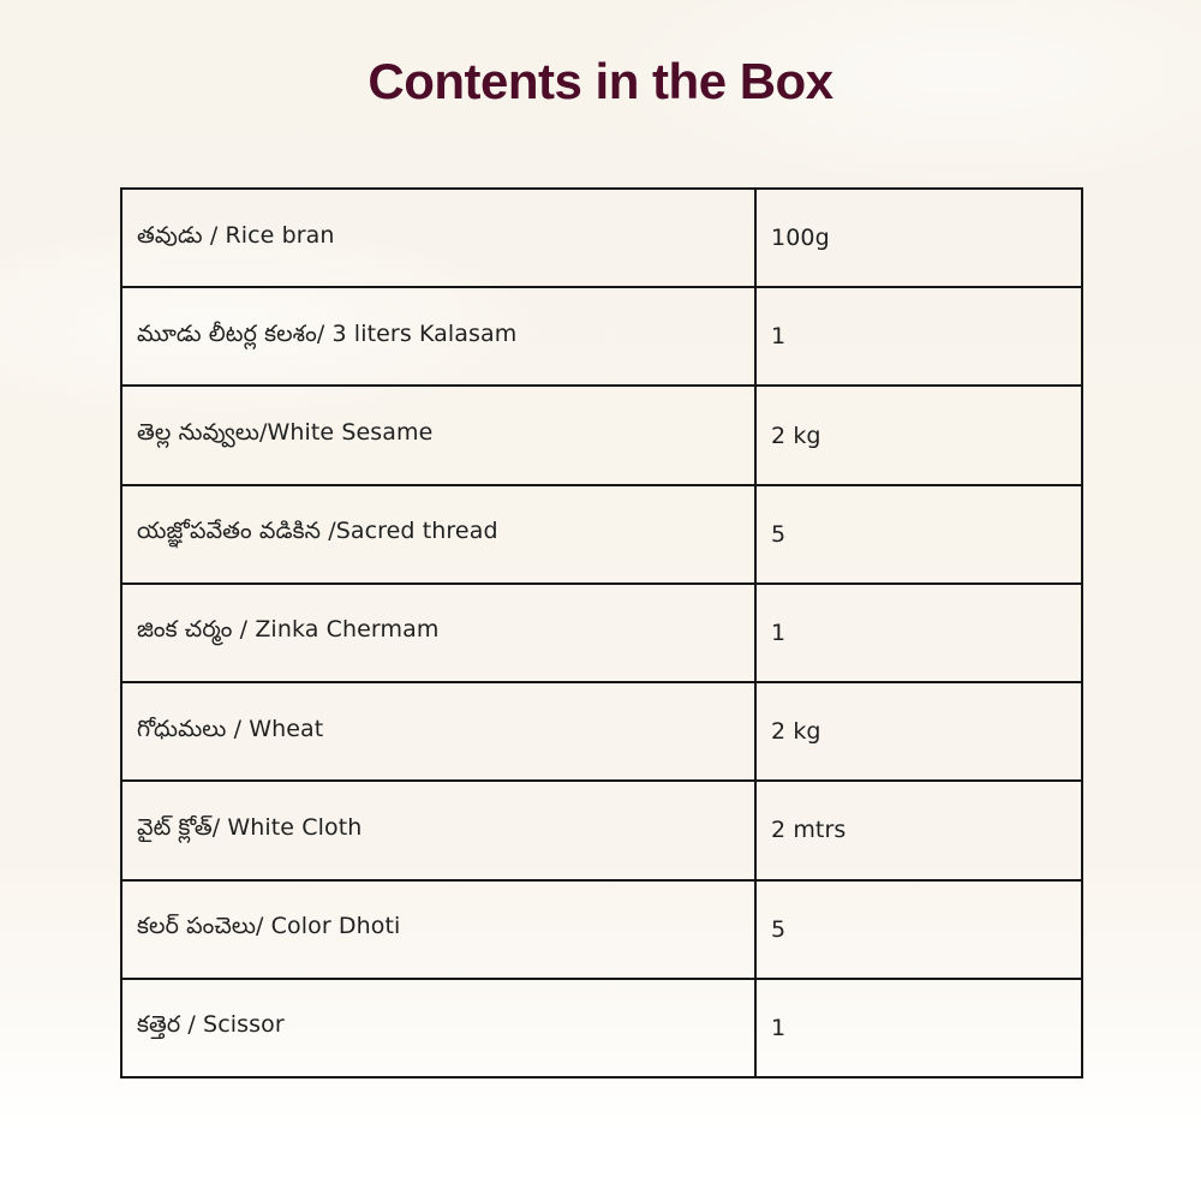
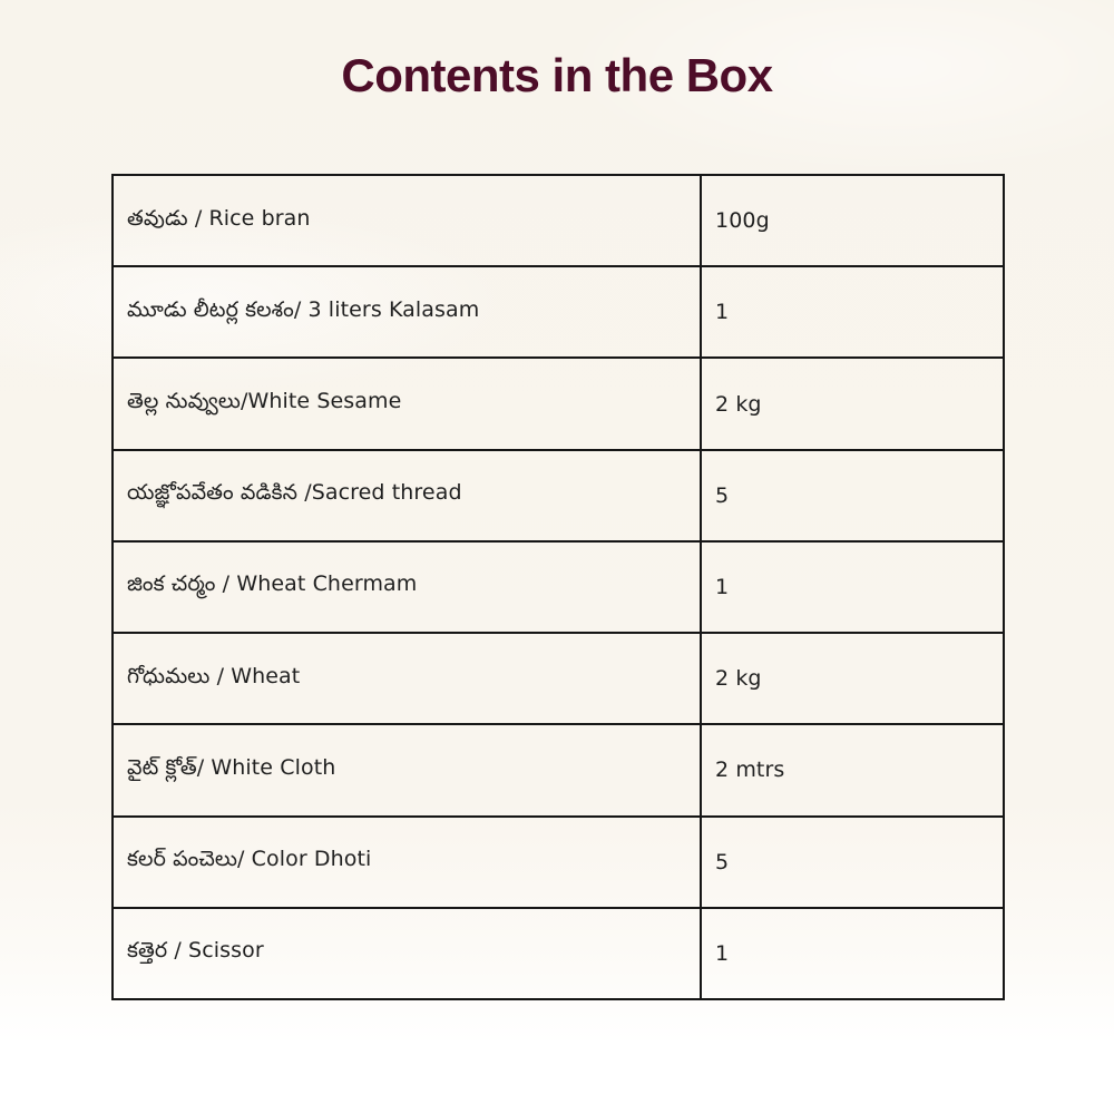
  Contents in the Box
  తవుడు / Rice bran	100g
  మూడు లీటర్ల కలశం/ 3 liters Kalasam	1
  తెల్ల నువ్వులు/White Sesame	2 kg
  యజ్ఞోపవేతం వడికిన /Sacred thread	5
- జింక చర్మం / Zinka Chermam	1
+ జింక చర్మం / Wheat Chermam	1
  గోధుమలు / Wheat	2 kg
  వైట్ క్లోత్/ White Cloth	2 mtrs
  కలర్ పంచెలు/ Color Dhoti	5
  కత్తెర / Scissor	1
